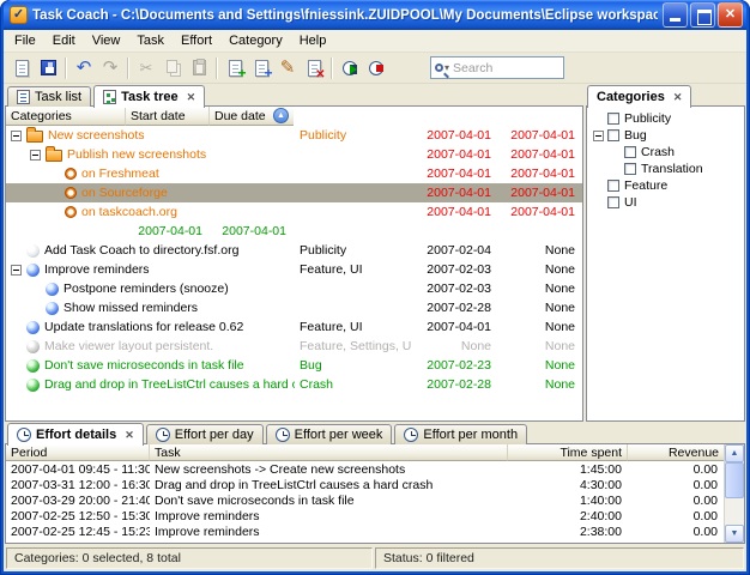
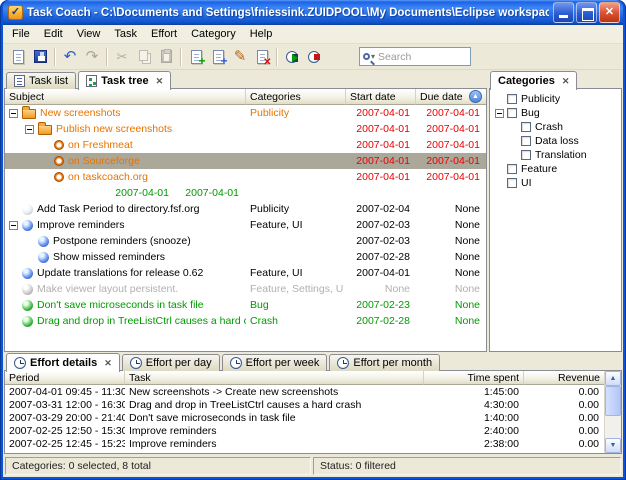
  ✓
  Task Coach - C:\Documents and Settings\fniessink.ZUIDPOOL\My Documents\Eclipse workspac
  ✕
  File
  Edit
  View
  Task
  Effort
  Category
  Help
  ▾
  Search
  Task list
  Task tree
  ✕
  Categories
  ✕
+ Subject
  Categories
  Start date
  Due date
  New screenshots
  Publicity
  2007-04-01
  2007-04-01
  Publish new screenshots
  2007-04-01
  2007-04-01
  on Freshmeat
  2007-04-01
  2007-04-01
  on Sourceforge
  2007-04-01
  2007-04-01
  on taskcoach.org
  2007-04-01
  2007-04-01
  2007-04-01
  2007-04-01
- Add Task Coach to directory.fsf.org
+ Add Task Period to directory.fsf.org
  Publicity
  2007-02-04
  None
  Improve reminders
  Feature, UI
  2007-02-03
  None
  Postpone reminders (snooze)
  2007-02-03
  None
  Show missed reminders
  2007-02-28
  None
  Update translations for release 0.62
  Feature, UI
  2007-04-01
  None
  Make viewer layout persistent.
  Feature, Settings, U
  None
  None
  Don't save microseconds in task file
  Bug
  2007-02-23
  None
  Drag and drop in TreeListCtrl causes a hard
  Crash
  2007-02-28
  None
  Publicity
  Bug
  Crash
+ Data loss
  Translation
  Feature
  UI
  Effort details
  ✕
  Effort per day
  Effort per week
  Effort per month
  Period
  Task
  Time spent
  Revenue
  2007-04-01 09:45 - 11:30
  New screenshots -> Create new screenshots
  1:45:00
  0.00
  2007-03-31 12:00 - 16:30
  Drag and drop in TreeListCtrl causes a hard crash
  4:30:00
  0.00
  2007-03-29 20:00 - 21:40
  Don't save microseconds in task file
  1:40:00
  0.00
  2007-02-25 12:50 - 15:30
  Improve reminders
  2:40:00
  0.00
  2007-02-25 12:45 - 15:23
  Improve reminders
  2:38:00
  0.00
  Categories: 0 selected, 8 total
  Status: 0 filtered
